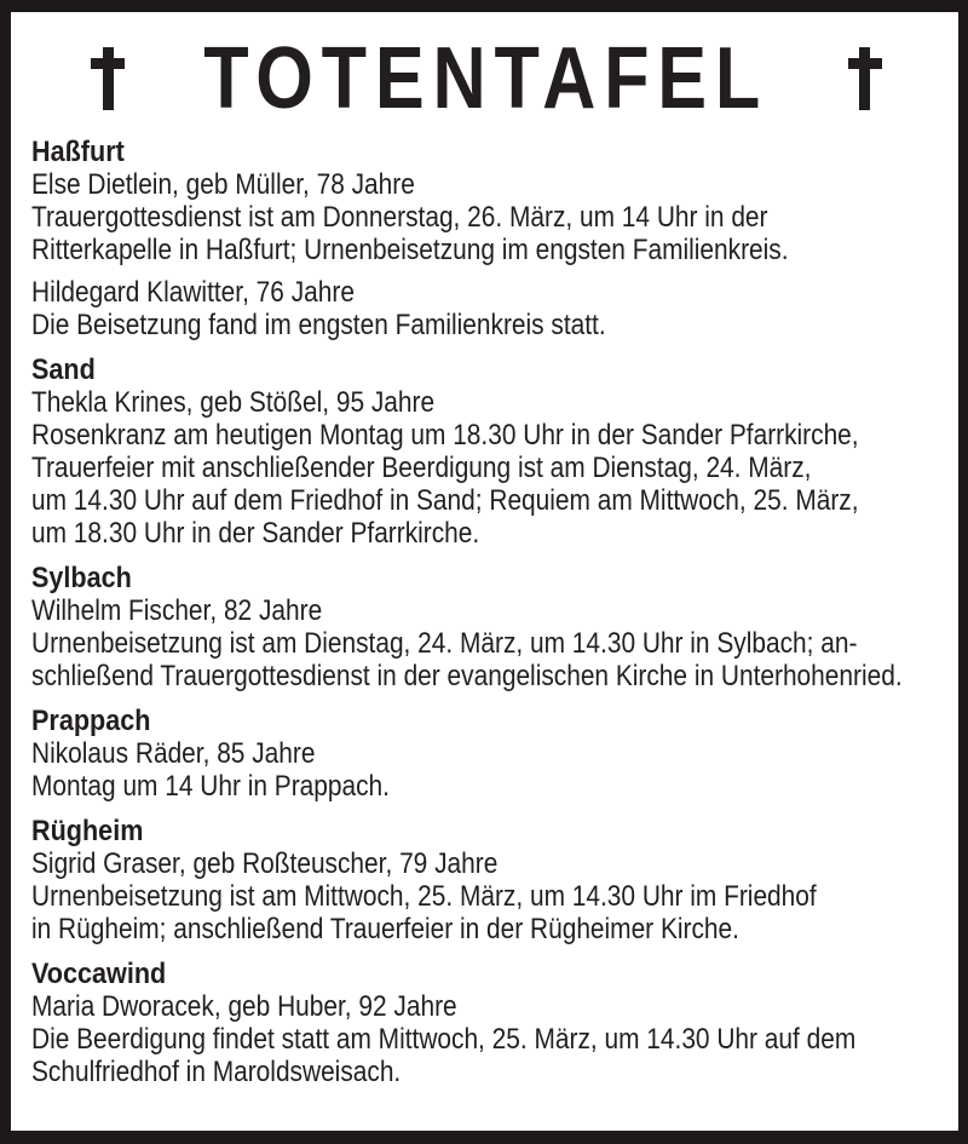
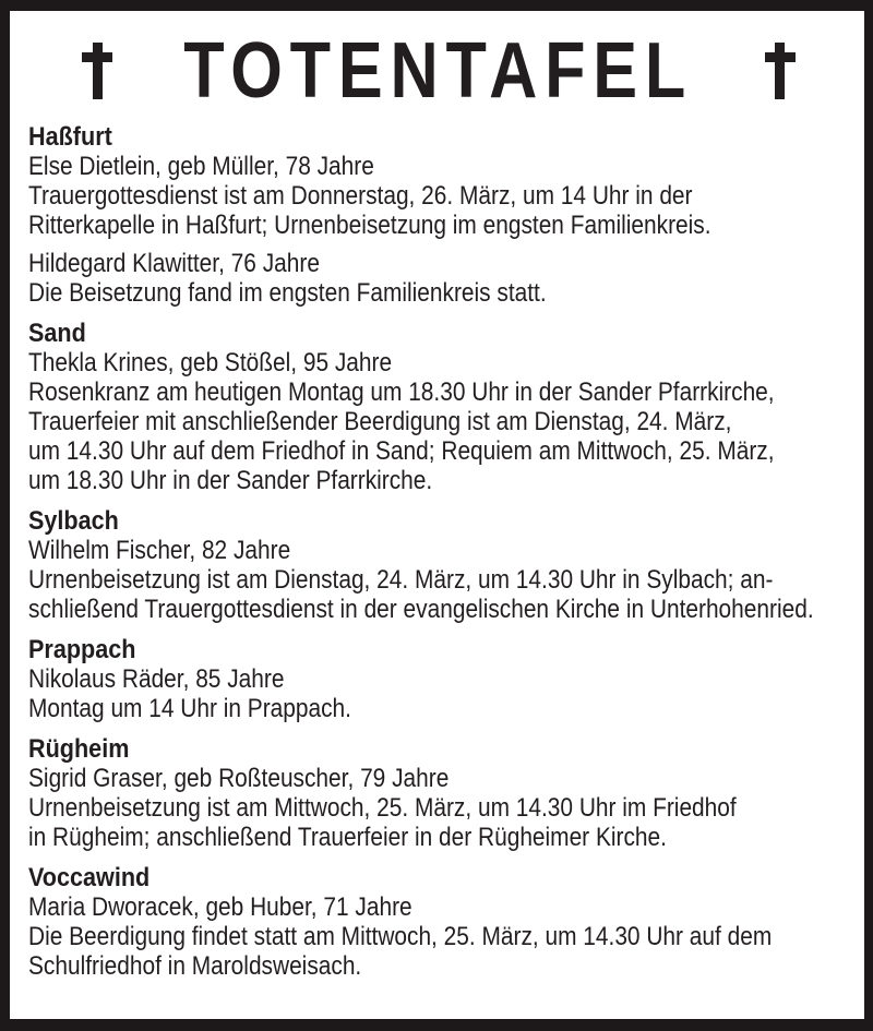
  TOTENTAFEL
  Haßfurt
  Else Dietlein, geb Müller, 78 Jahre
  Trauergottesdienst ist am Donnerstag, 26. März, um 14 Uhr in der
  Ritterkapelle in Haßfurt; Urnenbeisetzung im engsten Familienkreis.
  Hildegard Klawitter, 76 Jahre
  Die Beisetzung fand im engsten Familienkreis statt.
  Sand
  Thekla Krines, geb Stößel, 95 Jahre
  Rosenkranz am heutigen Montag um 18.30 Uhr in der Sander Pfarrkirche,
  Trauerfeier mit anschließender Beerdigung ist am Dienstag, 24. März,
  um 14.30 Uhr auf dem Friedhof in Sand; Requiem am Mittwoch, 25. März,
  um 18.30 Uhr in der Sander Pfarrkirche.
  Sylbach
  Wilhelm Fischer, 82 Jahre
  Urnenbeisetzung ist am Dienstag, 24. März, um 14.30 Uhr in Sylbach; an-
  schließend Trauergottesdienst in der evangelischen Kirche in Unterhohenried.
  Prappach
  Nikolaus Räder, 85 Jahre
  Montag um 14 Uhr in Prappach.
  Rügheim
  Sigrid Graser, geb Roßteuscher, 79 Jahre
  Urnenbeisetzung ist am Mittwoch, 25. März, um 14.30 Uhr im Friedhof
  in Rügheim; anschließend Trauerfeier in der Rügheimer Kirche.
  Voccawind
- Maria Dworacek, geb Huber, 92 Jahre
+ Maria Dworacek, geb Huber, 71 Jahre
  Die Beerdigung findet statt am Mittwoch, 25. März, um 14.30 Uhr auf dem
  Schulfriedhof in Maroldsweisach.
